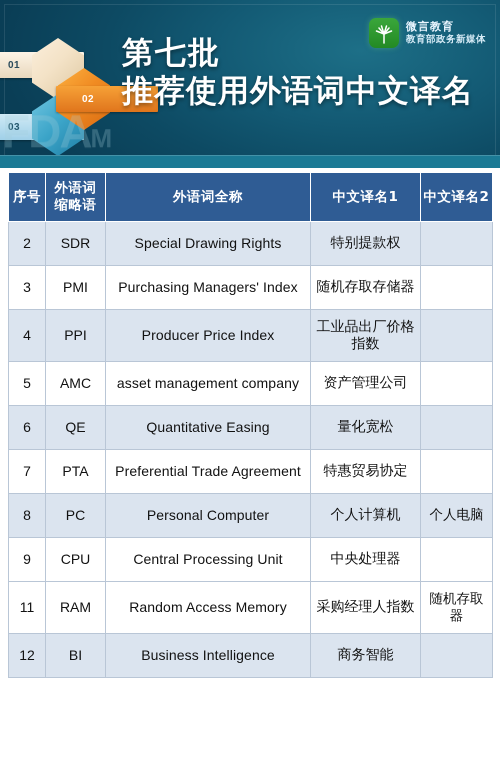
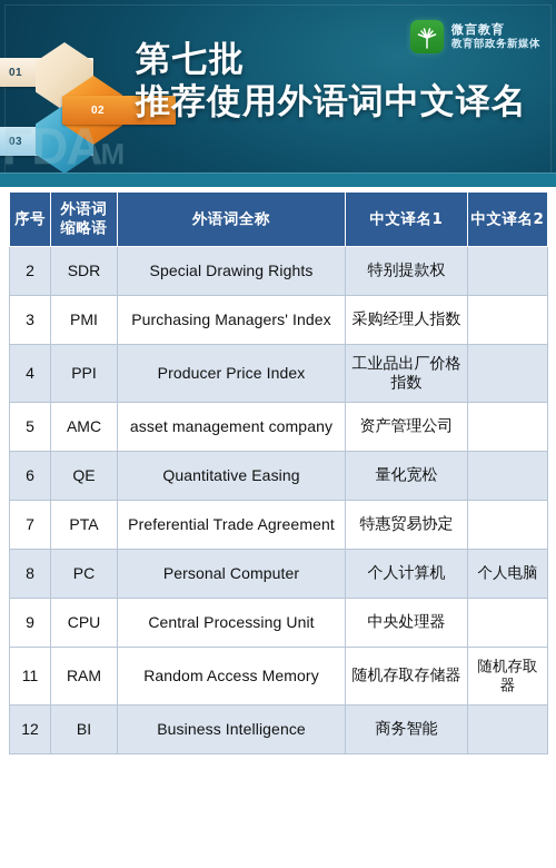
  01
  03
  02
  FDAM
  第七批
  推荐使用外语词中文译名
  微言教育
  教育部政务新媒体
  序号	外语词 缩略语	外语词全称	中文译名1	中文译名2
  2	SDR	Special Drawing Rights	特别提款权
- 3	PMI	Purchasing Managers' Index	随机存取存储器
+ 3	PMI	Purchasing Managers' Index	采购经理人指数
  4	PPI	Producer Price Index	工业品出厂价格指数
  5	AMC	asset management company	资产管理公司
  6	QE	Quantitative Easing	量化宽松
  7	PTA	Preferential Trade Agreement	特惠贸易协定
  8	PC	Personal Computer	个人计算机	个人电脑
  9	CPU	Central Processing Unit	中央处理器
- 11	RAM	Random Access Memory	采购经理人指数	随机存取器
+ 11	RAM	Random Access Memory	随机存取存储器	随机存取器
  12	BI	Business Intelligence	商务智能
